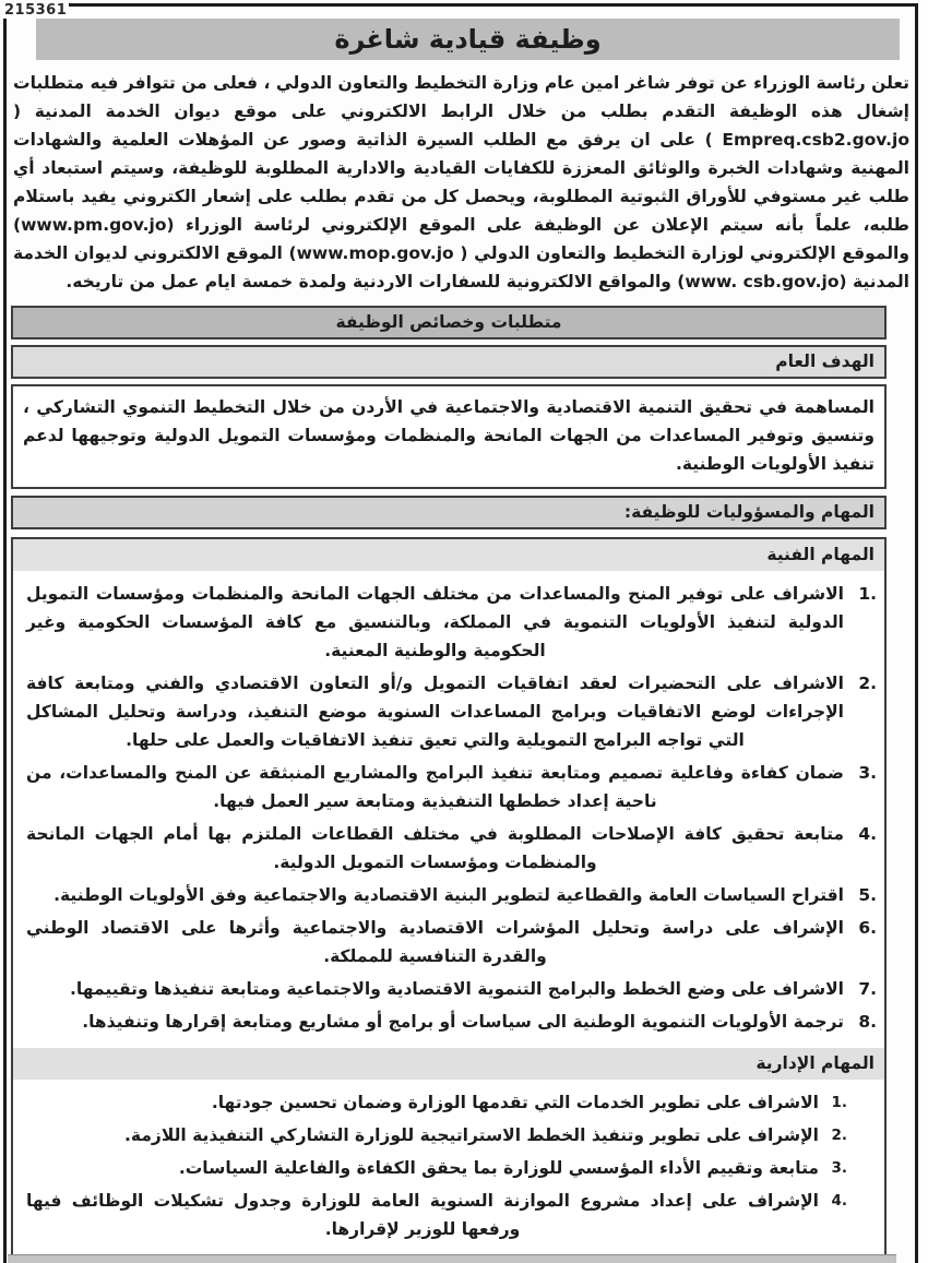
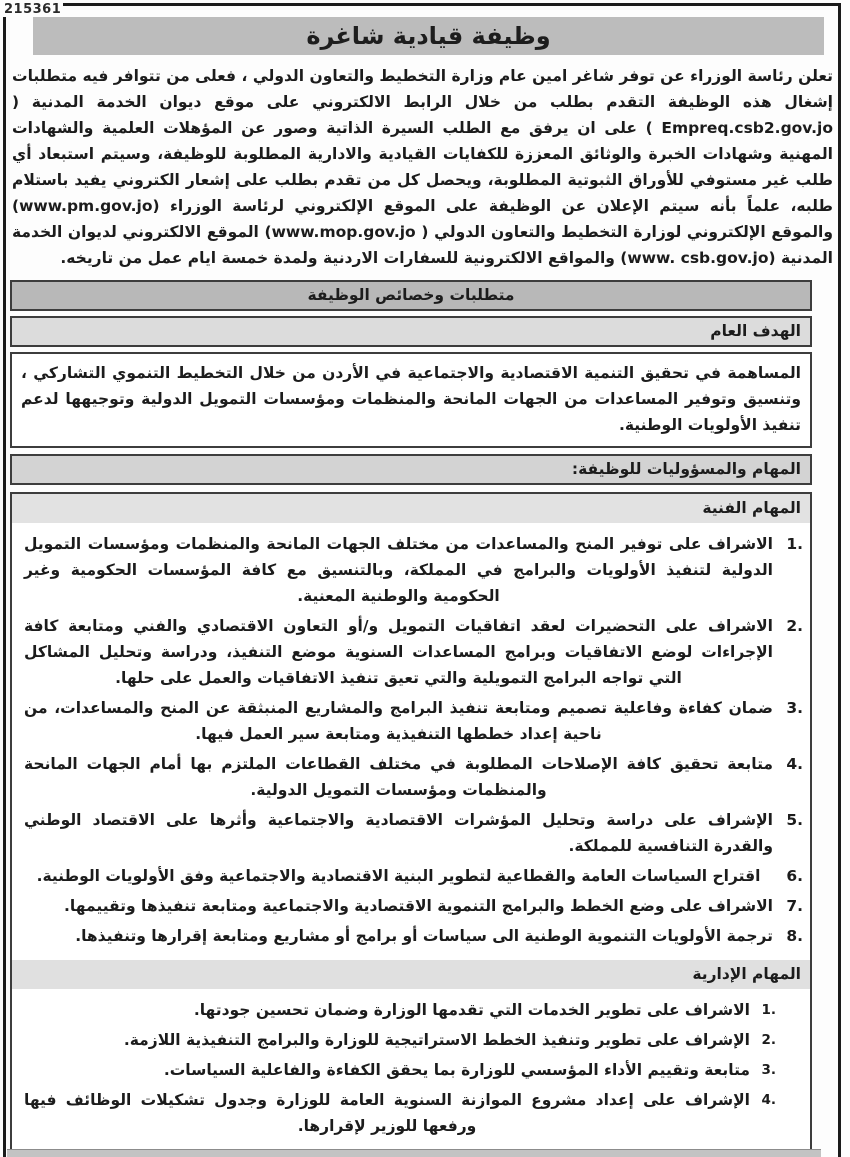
  215361
  وظيفة قيادية شاغرة
  تعلن رئاسة الوزراء عن توفر شاغر امين عام وزارة التخطيط والتعاون الدولي ، فعلى من تتوافر فيه متطلبات إشغال هذه الوظيفة التقدم بطلب من خلال الرابط الالكتروني على موقع ديوان الخدمة المدنية ( Empreq.csb2.gov.jo ) على ان يرفق مع الطلب السيرة الذاتية وصور عن المؤهلات العلمية والشهادات المهنية وشهادات الخبرة والوثائق المعززة للكفايات القيادية والادارية المطلوبة للوظيفة، وسيتم استبعاد أي طلب غير مستوفي للأوراق الثبوتية المطلوبة، ويحصل كل من تقدم بطلب على إشعار الكتروني يفيد باستلام طلبه، علماً بأنه سيتم الإعلان عن الوظيفة على الموقع الإلكتروني لرئاسة الوزراء (www.pm.gov.jo) والموقع الإلكتروني لوزارة التخطيط والتعاون الدولي ( www.mop.gov.jo) الموقع الالكتروني لديوان الخدمة المدنية (www. csb.gov.jo) والمواقع الالكترونية للسفارات الاردنية ولمدة خمسة ايام عمل من تاريخه.
  متطلبات وخصائص الوظيفة
  الهدف العام
  المساهمة في تحقيق التنمية الاقتصادية والاجتماعية في الأردن من خلال التخطيط التنموي التشاركي ، وتنسيق وتوفير المساعدات من الجهات المانحة والمنظمات ومؤسسات التمويل الدولية وتوجيهها لدعم تنفيذ الأولويات الوطنية.
  المهام والمسؤوليات للوظيفة:
  المهام الفنية
  1.
- الاشراف على توفير المنح والمساعدات من مختلف الجهات المانحة والمنظمات ومؤسسات التمويل الدولية لتنفيذ الأولويات التنموية في المملكة، وبالتنسيق مع كافة المؤسسات الحكومية وغير الحكومية والوطنية المعنية.
+ الاشراف على توفير المنح والمساعدات من مختلف الجهات المانحة والمنظمات ومؤسسات التمويل الدولية لتنفيذ الأولويات والبرامج في المملكة، وبالتنسيق مع كافة المؤسسات الحكومية وغير الحكومية والوطنية المعنية.
  2.
  الاشراف على التحضيرات لعقد اتفاقيات التمويل و/أو التعاون الاقتصادي والفني ومتابعة كافة الإجراءات لوضع الاتفاقيات وبرامج المساعدات السنوية موضع التنفيذ، ودراسة وتحليل المشاكل التي تواجه البرامج التمويلية والتي تعيق تنفيذ الاتفاقيات والعمل على حلها.
  3.
  ضمان كفاءة وفاعلية تصميم ومتابعة تنفيذ البرامج والمشاريع المنبثقة عن المنح والمساعدات، من ناحية إعداد خططها التنفيذية ومتابعة سير العمل فيها.
  4.
  متابعة تحقيق كافة الإصلاحات المطلوبة في مختلف القطاعات الملتزم بها أمام الجهات المانحة والمنظمات ومؤسسات التمويل الدولية.
  5.
- اقتراح السياسات العامة والقطاعية لتطوير البنية الاقتصادية والاجتماعية وفق الأولويات الوطنية.
+ الإشراف على دراسة وتحليل المؤشرات الاقتصادية والاجتماعية وأثرها على الاقتصاد الوطني والقدرة التنافسية للمملكة.
  6.
- الإشراف على دراسة وتحليل المؤشرات الاقتصادية والاجتماعية وأثرها على الاقتصاد الوطني والقدرة التنافسية للمملكة.
+ اقتراح السياسات العامة والقطاعية لتطوير البنية الاقتصادية والاجتماعية وفق الأولويات الوطنية.
  7.
  الاشراف على وضع الخطط والبرامج التنموية الاقتصادية والاجتماعية ومتابعة تنفيذها وتقييمها.
  8.
  ترجمة الأولويات التنموية الوطنية الى سياسات أو برامج أو مشاريع ومتابعة إقرارها وتنفيذها.
  المهام الإدارية
  1.
  الاشراف على تطوير الخدمات التي تقدمها الوزارة وضمان تحسين جودتها.
  2.
- الإشراف على تطوير وتنفيذ الخطط الاستراتيجية للوزارة التشاركي التنفيذية اللازمة.
+ الإشراف على تطوير وتنفيذ الخطط الاستراتيجية للوزارة والبرامج التنفيذية اللازمة.
  3.
  متابعة وتقييم الأداء المؤسسي للوزارة بما يحقق الكفاءة والفاعلية السياسات.
  4.
  الإشراف على إعداد مشروع الموازنة السنوية العامة للوزارة وجدول تشكيلات الوظائف فيها ورفعها للوزير لإقرارها.
